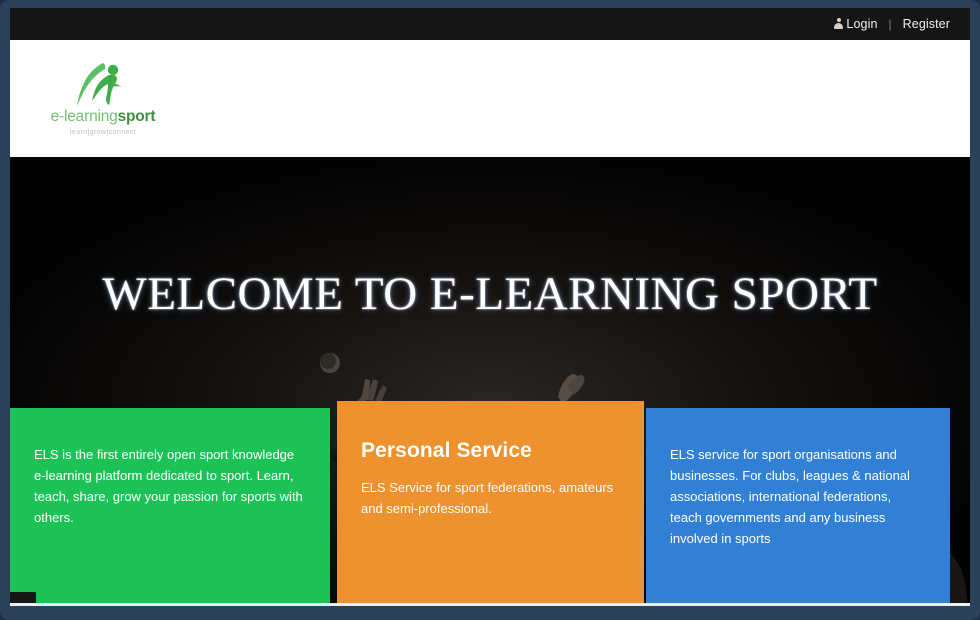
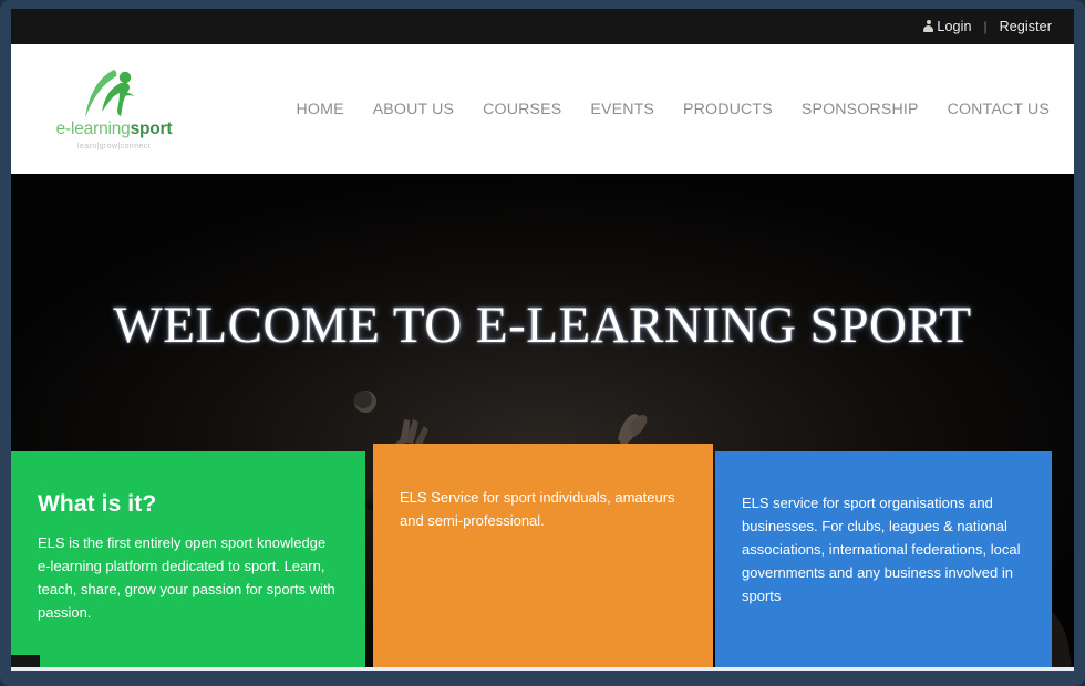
  Login
  |
  Register
  e-learningsport
+ HOME
+ ABOUT US
+ COURSES
+ EVENTS
+ PRODUCTS
+ SPONSORSHIP
+ CONTACT US
  WELCOME TO E-LEARNING SPORT
+ What is it?
- ELS is the first entirely open sport knowledge e-learning platform dedicated to sport. Learn, teach, share, grow your passion for sports with others.
+ ELS is the first entirely open sport knowledge e-learning platform dedicated to sport. Learn, teach, share, grow your passion for sports with passion.
- Personal Service
- ELS Service for sport federations, amateurs and semi-professional.
+ ELS Service for sport individuals, amateurs and semi-professional.
- ELS service for sport organisations and businesses. For clubs, leagues & national associations, international federations, teach governments and any business involved in sports
+ ELS service for sport organisations and businesses. For clubs, leagues & national associations, international federations, local governments and any business involved in sports
